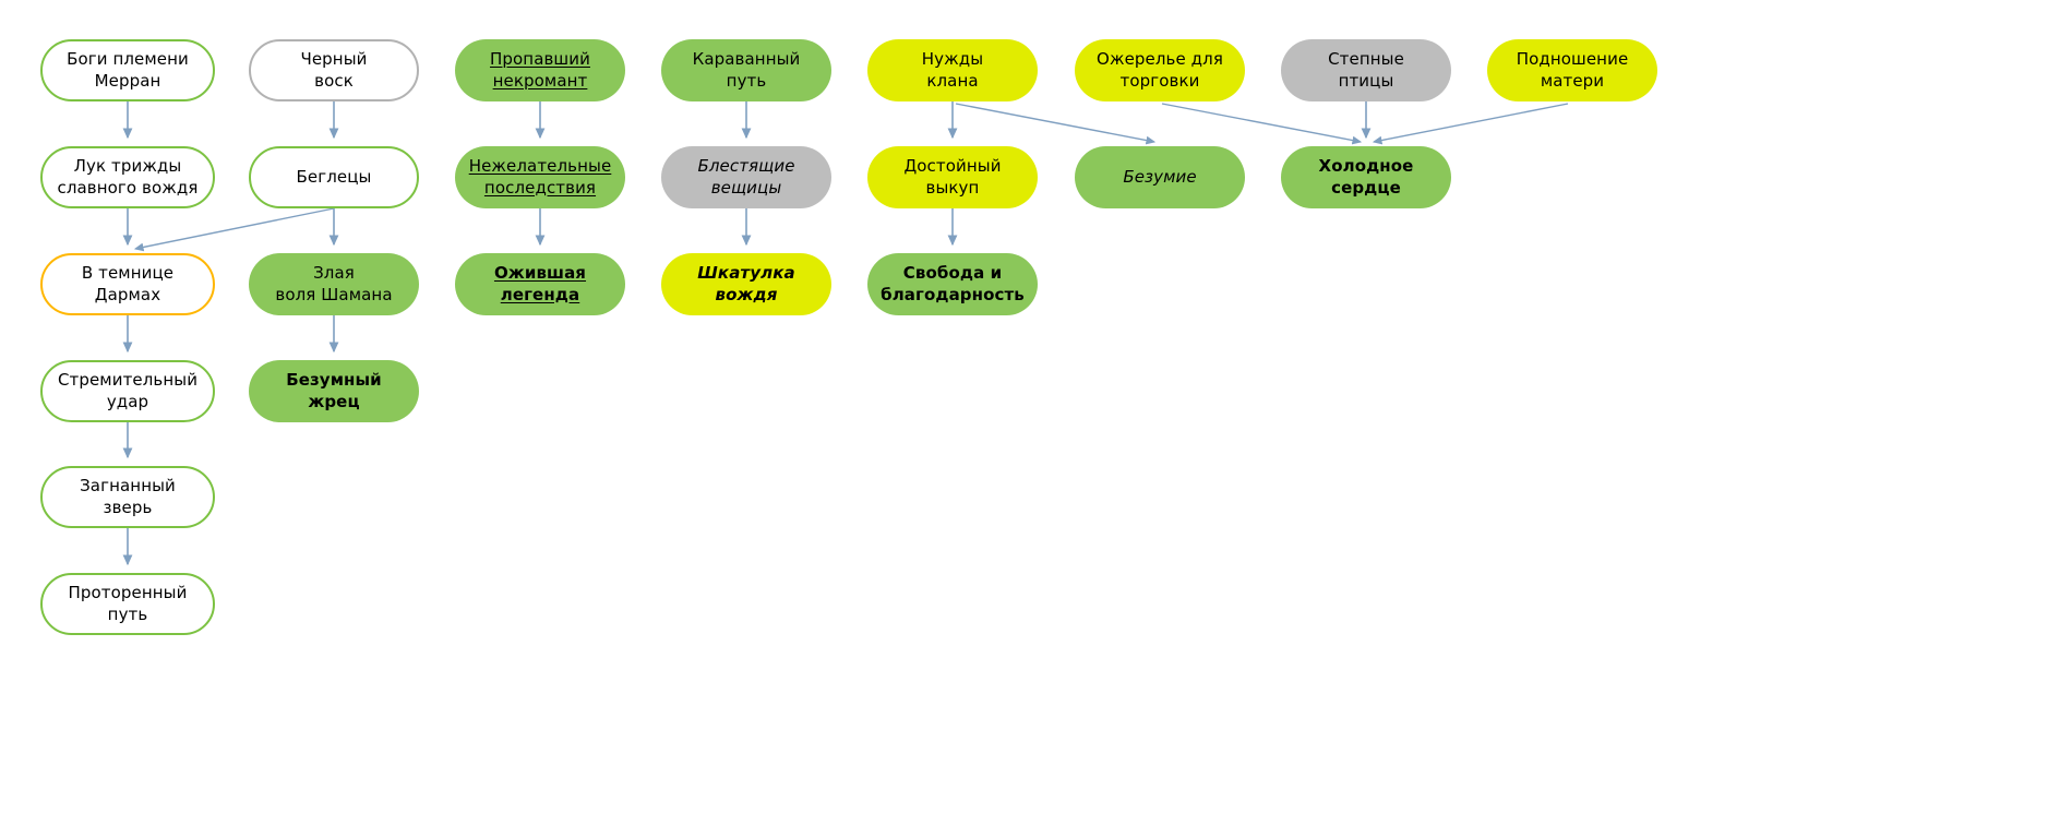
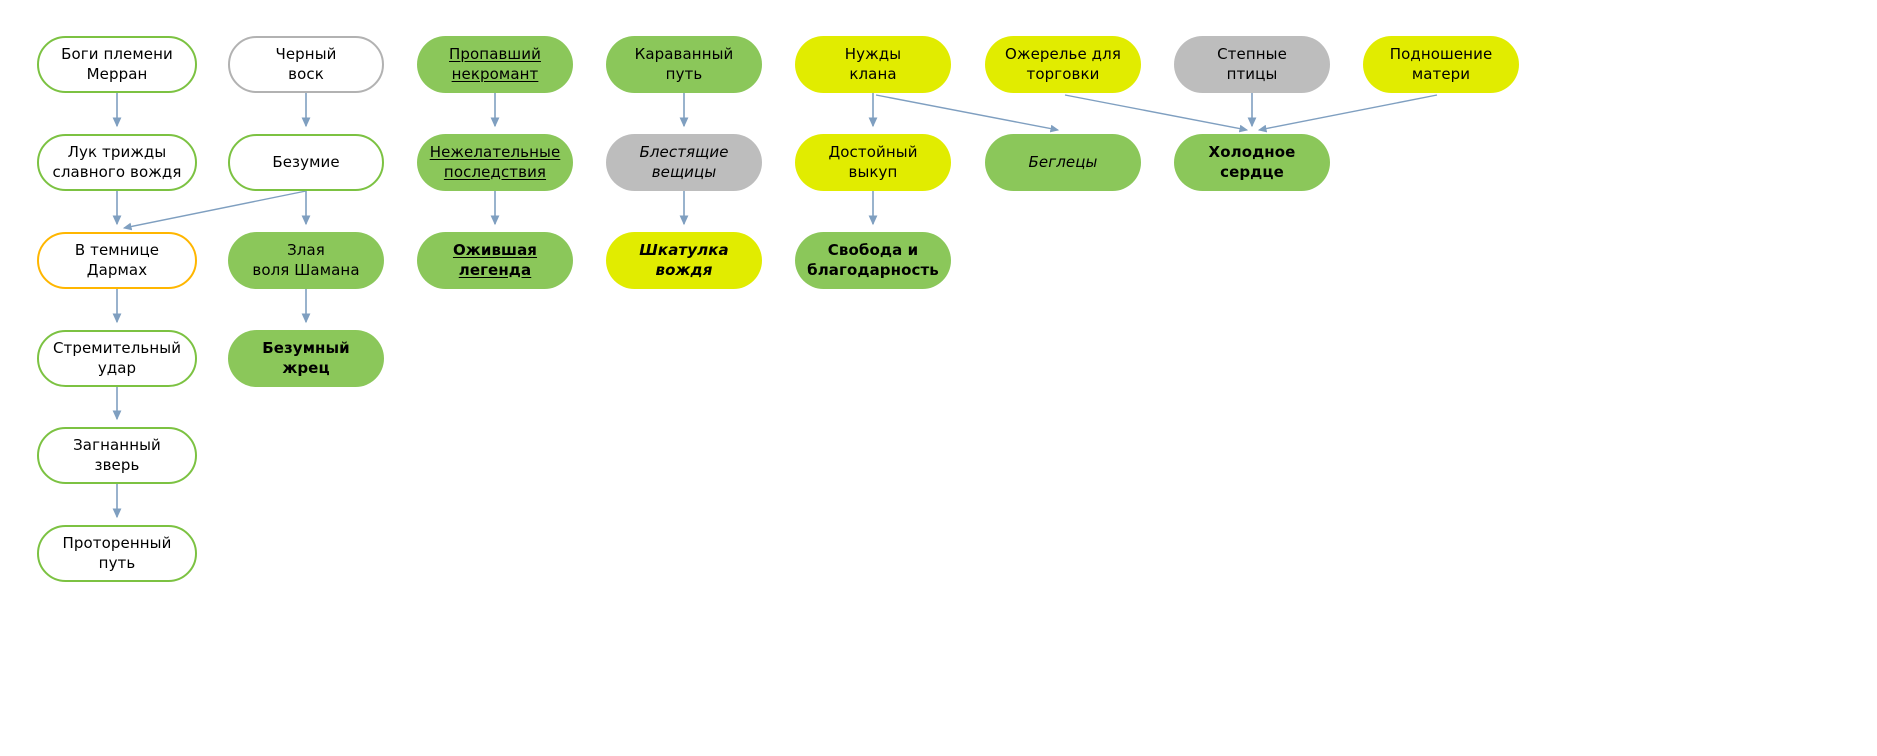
  Боги племени
  Мерран
  Лук трижды
  славного вождя
  В темнице
  Дармах
  Стремительный
  удар
  Загнанный
  зверь
  Проторенный
  путь
  Черный
  воск
- Беглецы
+ Безумие
  Злая
  воля Шамана
  Безумный
  жрец
  Пропавший
  некромант
  Нежелательные
  последствия
  Ожившая
  легенда
  Караванный
  путь
  Блестящие
  вещицы
  Шкатулка
  вождя
  Нужды
  клана
  Достойный
  выкуп
  Свобода и
  благодарность
  Ожерелье для
  торговки
- Безумие
+ Беглецы
  Степные
  птицы
  Холодное
  сердце
  Подношение
  матери
